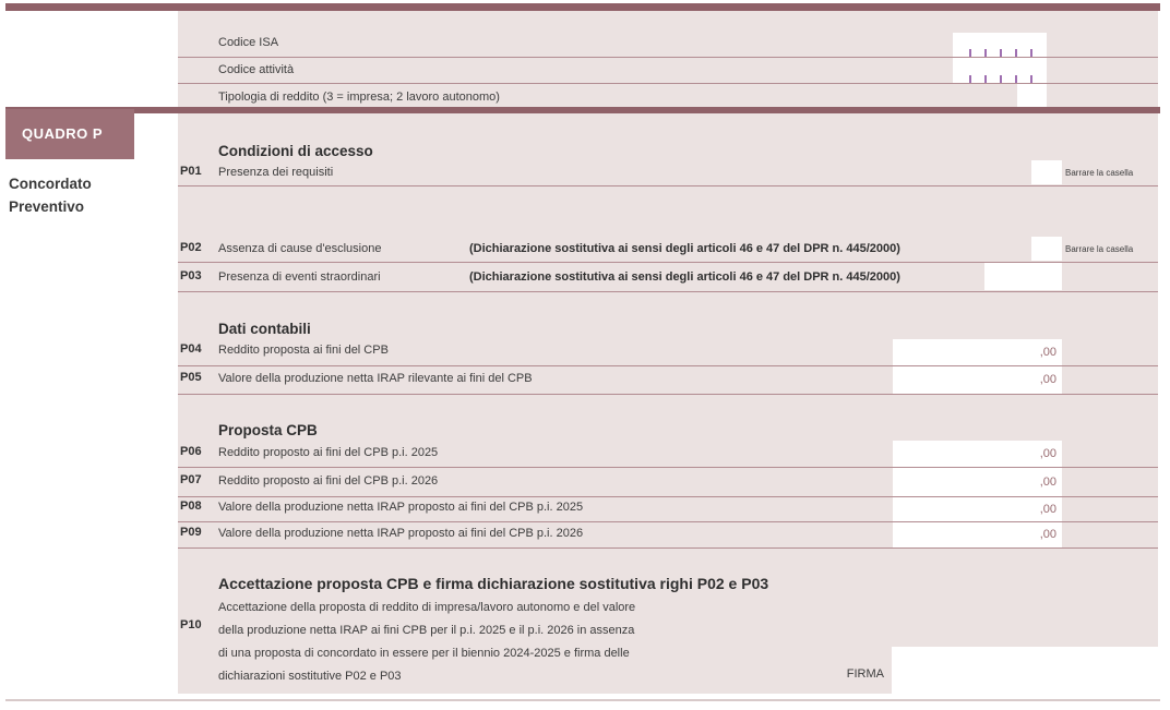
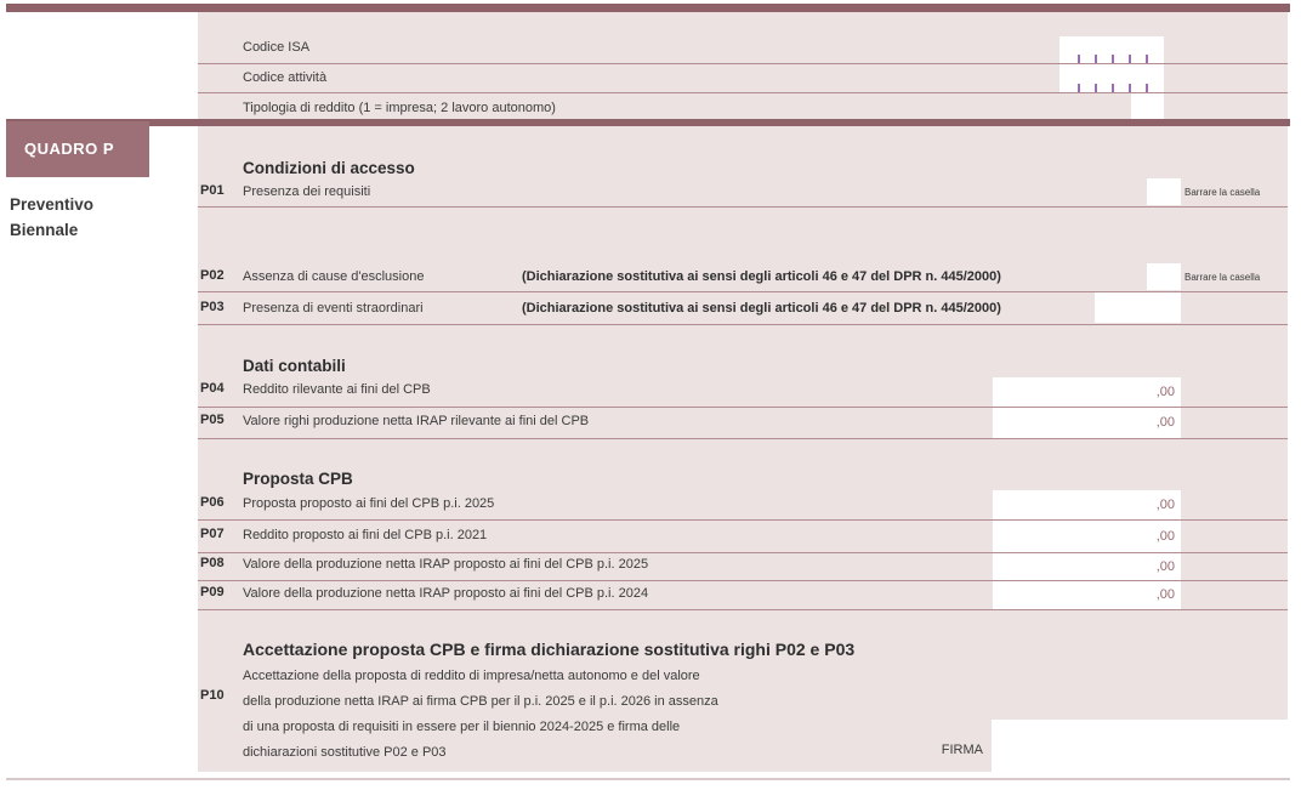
  Codice ISA
  Codice attività
- Tipologia di reddito (3 = impresa; 2 lavoro autonomo)
+ Tipologia di reddito (1 = impresa; 2 lavoro autonomo)
  QUADRO P
- Concordato
  Preventivo
+ Biennale
  Condizioni di accesso
  P01
  Presenza dei requisiti
  Barrare la casella
  P02
  Assenza di cause d'esclusione
  (Dichiarazione sostitutiva ai sensi degli articoli 46 e 47 del DPR n. 445/2000)
  Barrare la casella
  P03
  Presenza di eventi straordinari
  (Dichiarazione sostitutiva ai sensi degli articoli 46 e 47 del DPR n. 445/2000)
  Dati contabili
  P04
- Reddito proposta ai fini del CPB
+ Reddito rilevante ai fini del CPB
  ,00
  P05
- Valore della produzione netta IRAP rilevante ai fini del CPB
+ Valore righi produzione netta IRAP rilevante ai fini del CPB
  ,00
  Proposta CPB
  P06
- Reddito proposto ai fini del CPB p.i. 2025
+ Proposta proposto ai fini del CPB p.i. 2025
  ,00
  P07
- Reddito proposto ai fini del CPB p.i. 2026
+ Reddito proposto ai fini del CPB p.i. 2021
  ,00
  P08
  Valore della produzione netta IRAP proposto ai fini del CPB p.i. 2025
  ,00
  P09
- Valore della produzione netta IRAP proposto ai fini del CPB p.i. 2026
+ Valore della produzione netta IRAP proposto ai fini del CPB p.i. 2024
  ,00
  Accettazione proposta CPB e firma dichiarazione sostitutiva righi P02 e P03
  P10
- Accettazione della proposta di reddito di impresa/lavoro autonomo e del valore
+ Accettazione della proposta di reddito di impresa/netta autonomo e del valore
- della produzione netta IRAP ai fini CPB per il p.i. 2025 e il p.i. 2026 in assenza
+ della produzione netta IRAP ai firma CPB per il p.i. 2025 e il p.i. 2026 in assenza
- di una proposta di concordato in essere per il biennio 2024-2025 e firma delle
+ di una proposta di requisiti in essere per il biennio 2024-2025 e firma delle
  dichiarazioni sostitutive P02 e P03
  FIRMA
